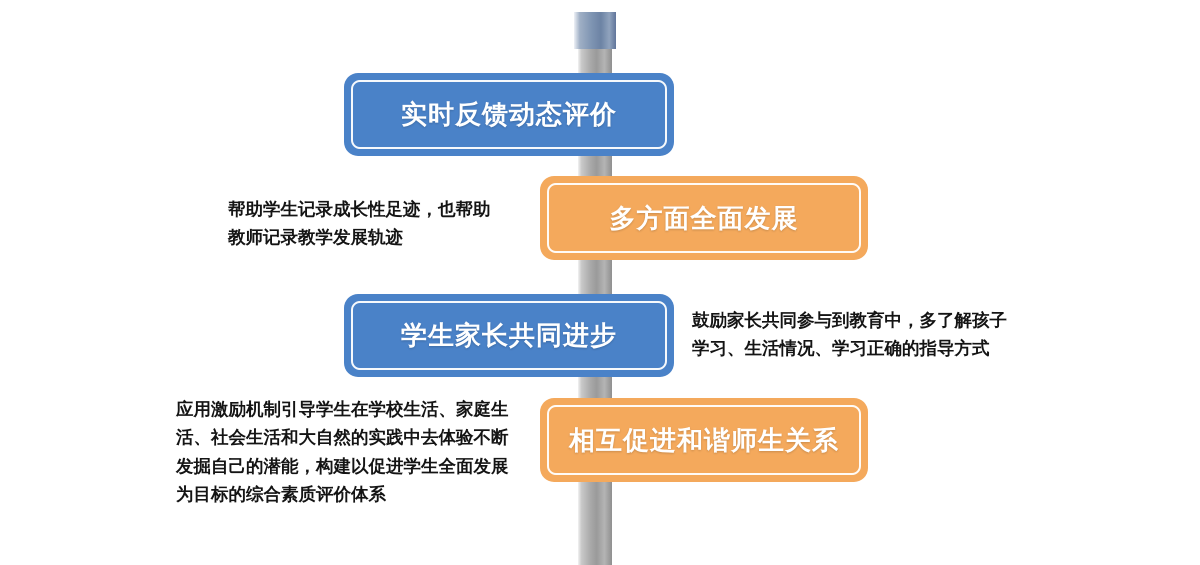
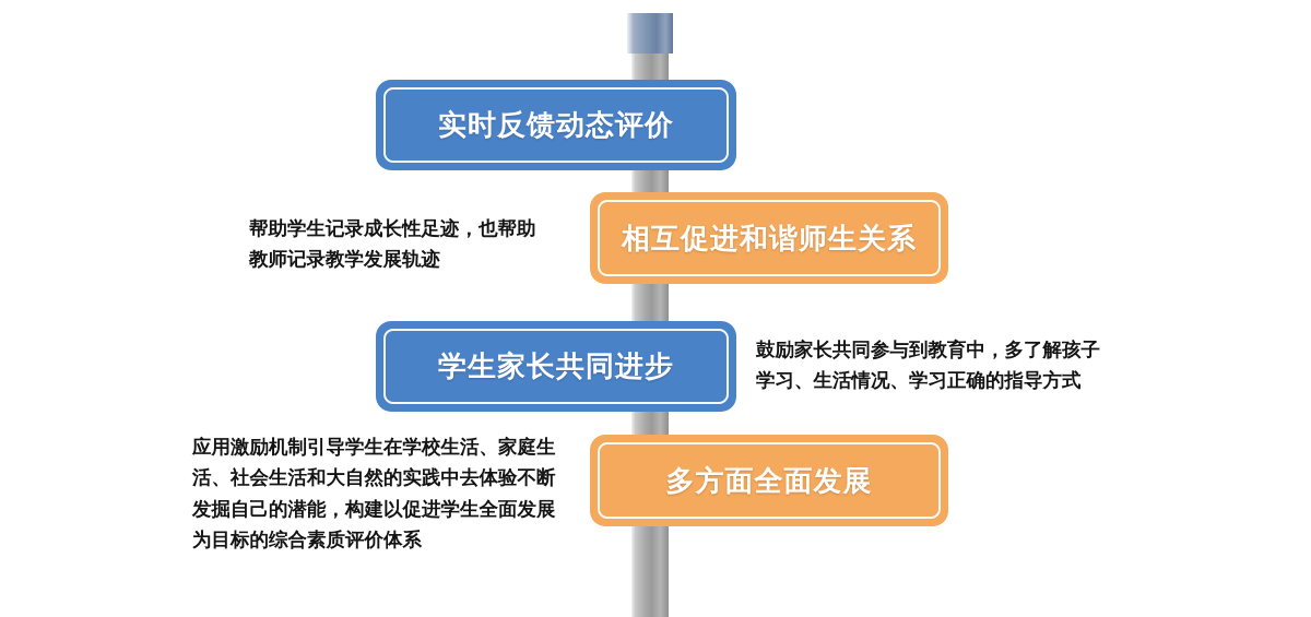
  实时反馈动态评价
- 多方面全面发展
+ 相互促进和谐师生关系
  帮助学生记录成长性足迹，也帮助
  教师记录教学发展轨迹
  学生家长共同进步
  鼓励家长共同参与到教育中，多了解孩子
  学习、生活情况、学习正确的指导方式
- 相互促进和谐师生关系
+ 多方面全面发展
  应用激励机制引导学生在学校生活、家庭生
  活、社会生活和大自然的实践中去体验不断
  发掘自己的潜能，构建以促进学生全面发展
  为目标的综合素质评价体系
